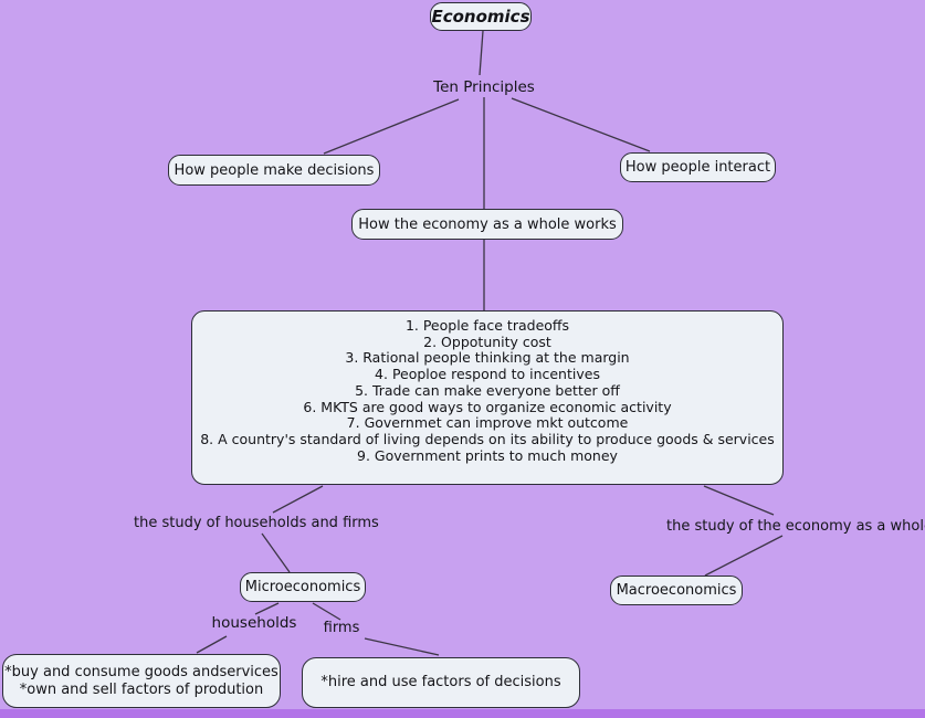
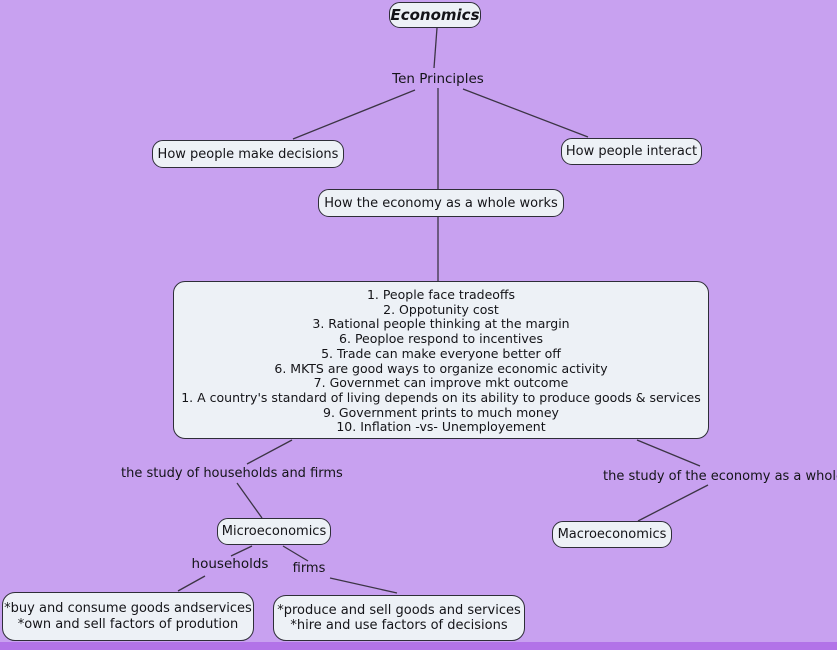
  Economics
  Ten Principles
  How people make decisions
  How people interact
  How the economy as a whole works
  1. People face tradeoffs
  2. Oppotunity cost
  3. Rational people thinking at the margin
- 4. Peoploe respond to incentives
+ 6. Peoploe respond to incentives
  5. Trade can make everyone better off
  6. MKTS are good ways to organize economic activity
  7. Governmet can improve mkt outcome
- 8. A country's standard of living depends on its ability to produce goods & services
+ 1. A country's standard of living depends on its ability to produce goods & services
  9. Government prints to much money
+ 10. Inflation -vs- Unemployement
  the study of households and firms
  the study of the economy as a whol
  Microeconomics
  Macroeconomics
  households
  firms
  *buy and consume goods andservices
  *own and sell factors of prodution
+ *produce and sell goods and services
  *hire and use factors of decisions
